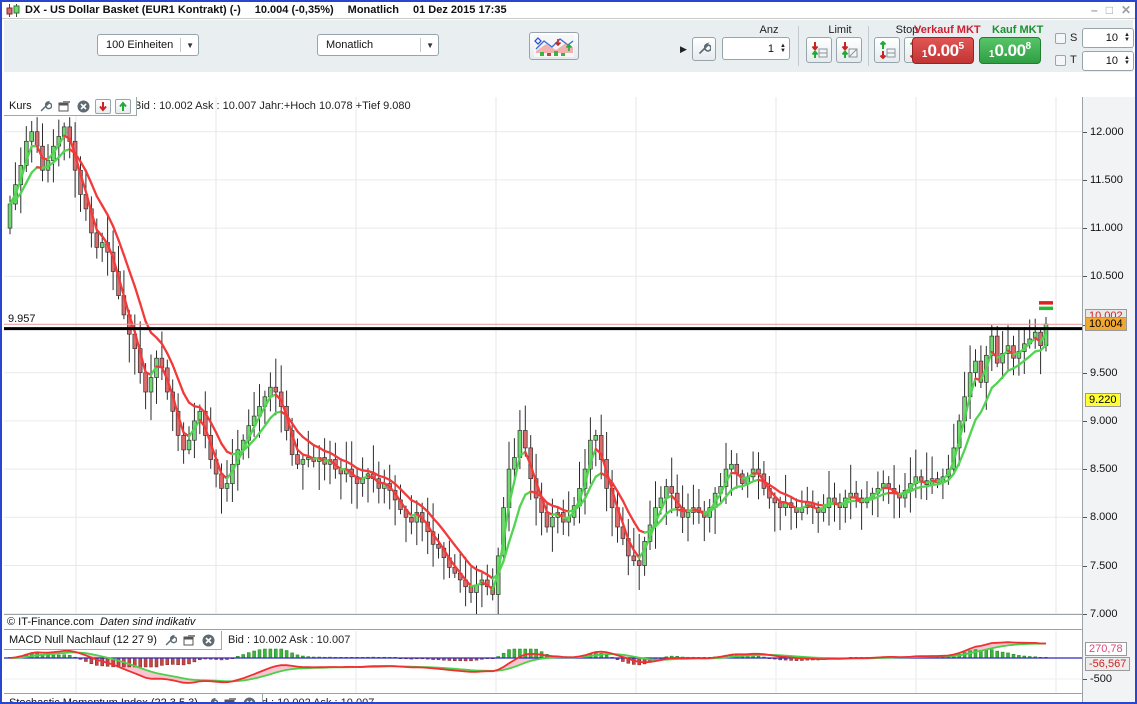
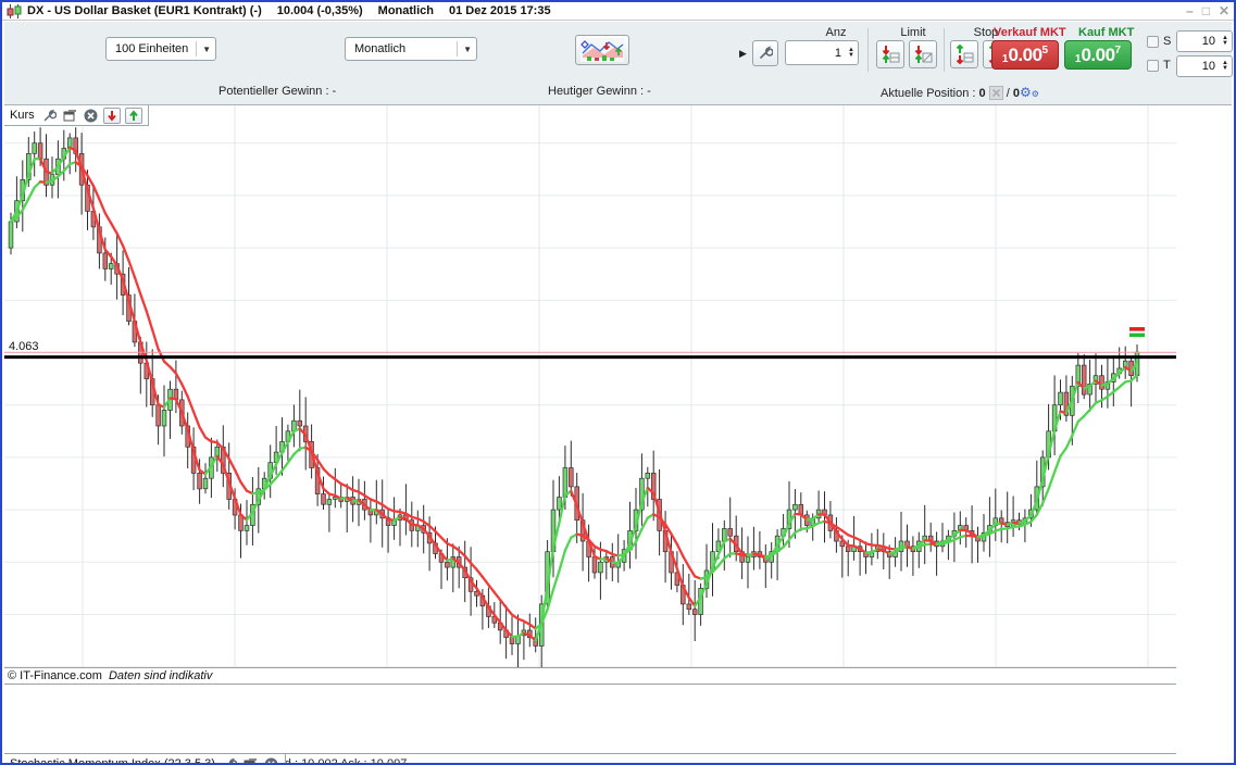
  DX - US Dollar Basket (EUR1 Kontrakt) (-)
  10.004 (-0,35%)
  Monatlich
  01 Dez 2015 17:35
  –
  □
  ✕
  100 Einheiten
  ▼
  Monatlich
  ▼
  ▶
  Anz
  1
  Limit
  Stop
  Verkauf MKT
  1
  0.00
  5
  Kauf MKT
  1
  0.00
- 8
+ 7
  S
  10
  T
  10
+ Potentieller Gewinn : -
+ Heutiger Gewinn : -
+ Aktuelle Position : 0 / 0⚙⚙
  Kurs
- Bid : 10.002 Ask : 10.007 Jahr:+Hoch 10.078 +Tief 9.080
- 9.957
+ 4.063
- 12.000
- 11.500
- 11.000
- 10.500
- 9.500
- 9.000
- 8.500
- 8.000
- 7.500
- 7.000
- 10.002
- 10.004
- 9.220
- 270,78
- -56,567
- -500
  © IT-Finance.com
  Daten sind indikativ
- MACD Null Nachlauf (12 27 9)
- Bid : 10.002 Ask : 10.007
